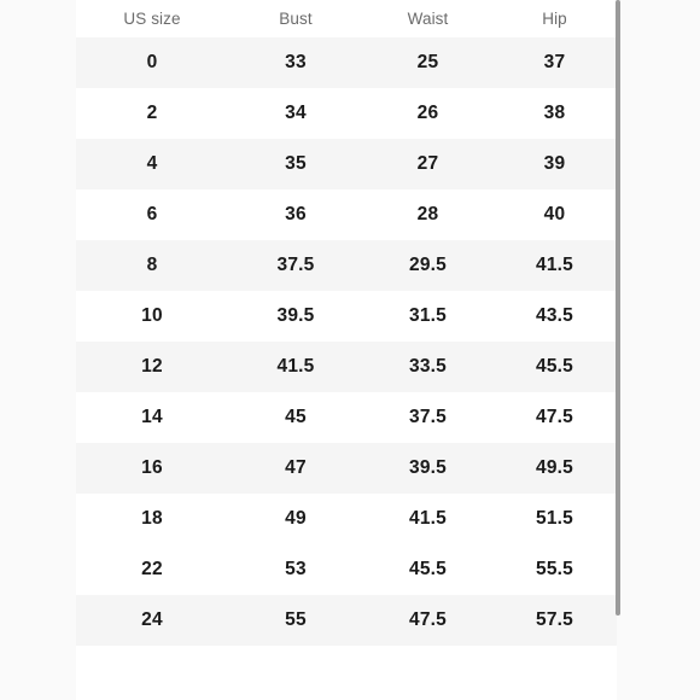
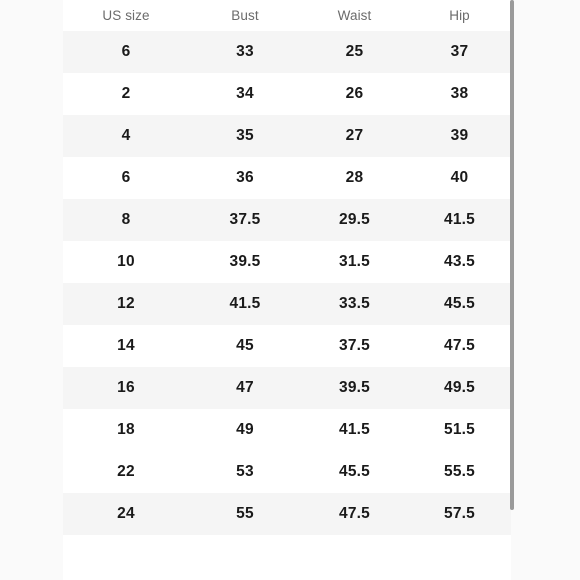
  US size	Bust	Waist	Hip
- 0	33	25	37
+ 6	33	25	37
  2	34	26	38
  4	35	27	39
  6	36	28	40
  8	37.5	29.5	41.5
  10	39.5	31.5	43.5
  12	41.5	33.5	45.5
  14	45	37.5	47.5
  16	47	39.5	49.5
  18	49	41.5	51.5
  22	53	45.5	55.5
  24	55	47.5	57.5
